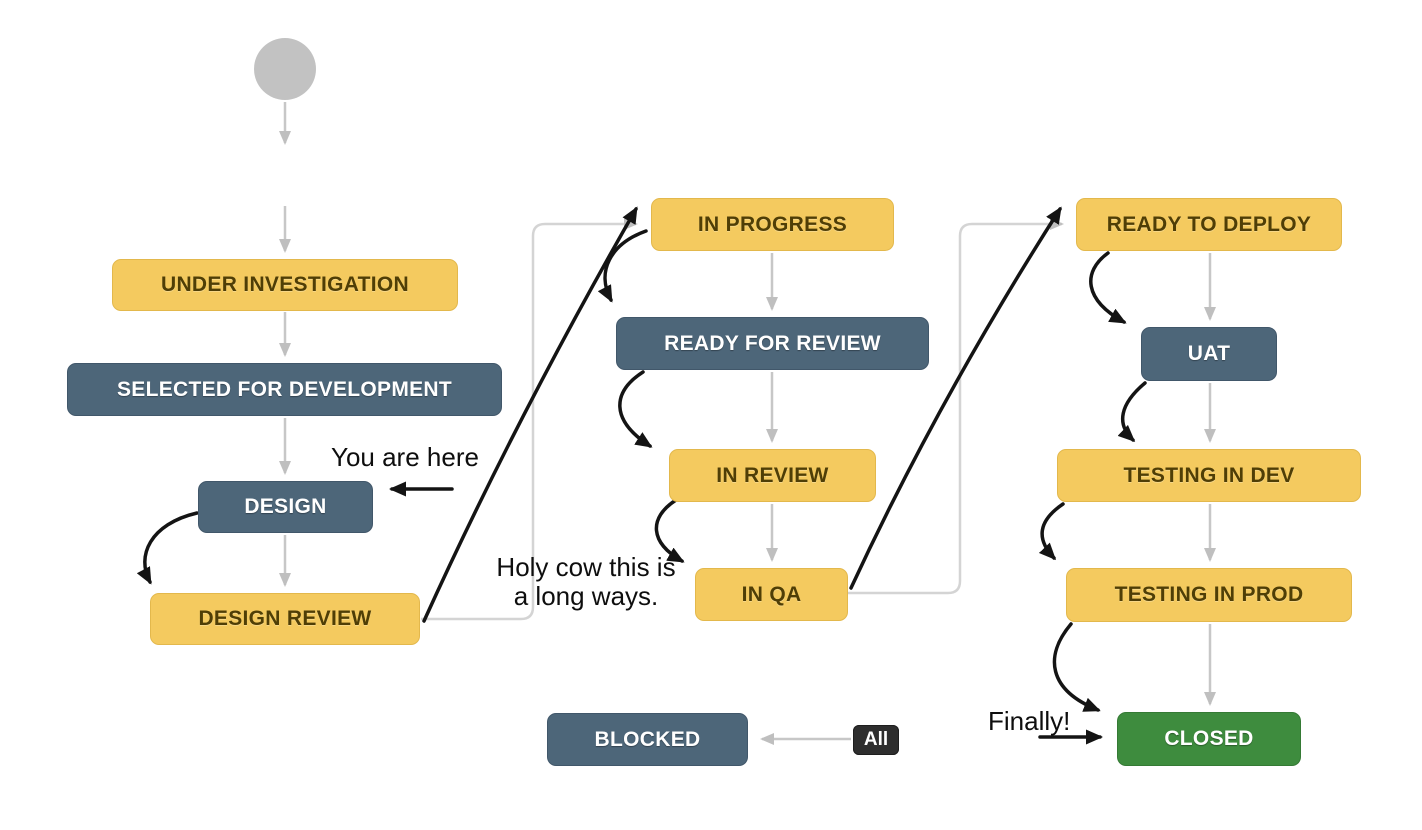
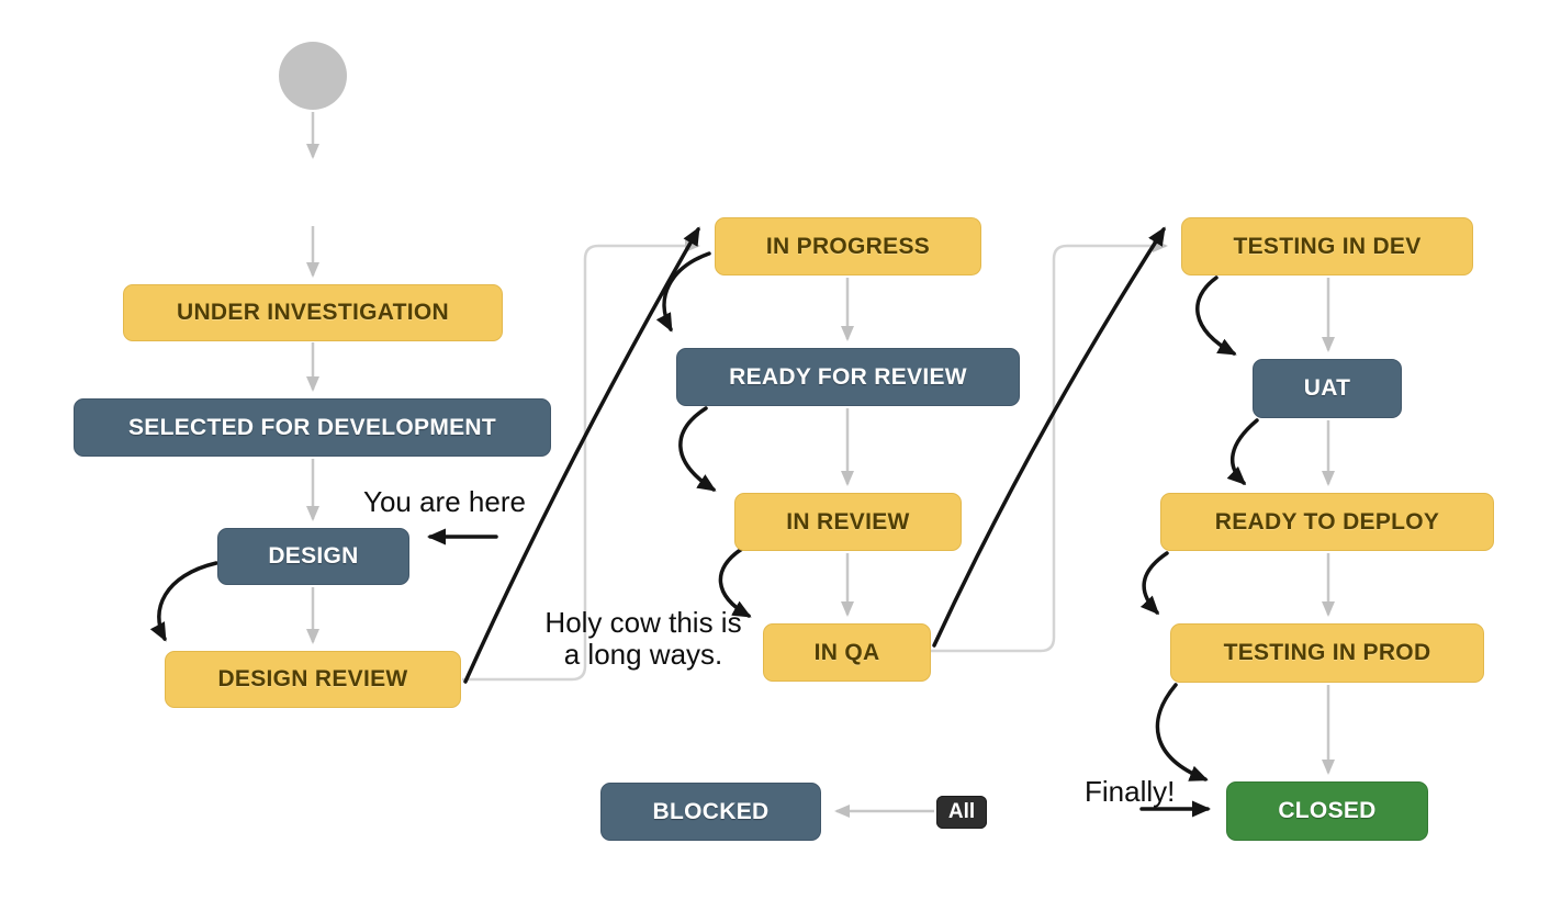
  UNDER INVESTIGATION
  SELECTED FOR DEVELOPMENT
  DESIGN
  DESIGN REVIEW
  IN PROGRESS
  READY FOR REVIEW
  IN REVIEW
  IN QA
  BLOCKED
- READY TO DEPLOY
+ TESTING IN DEV
  UAT
- TESTING IN DEV
+ READY TO DEPLOY
  TESTING IN PROD
  CLOSED
  All
  You are here
  Holy cow this is
  a long ways.
  Finally!
